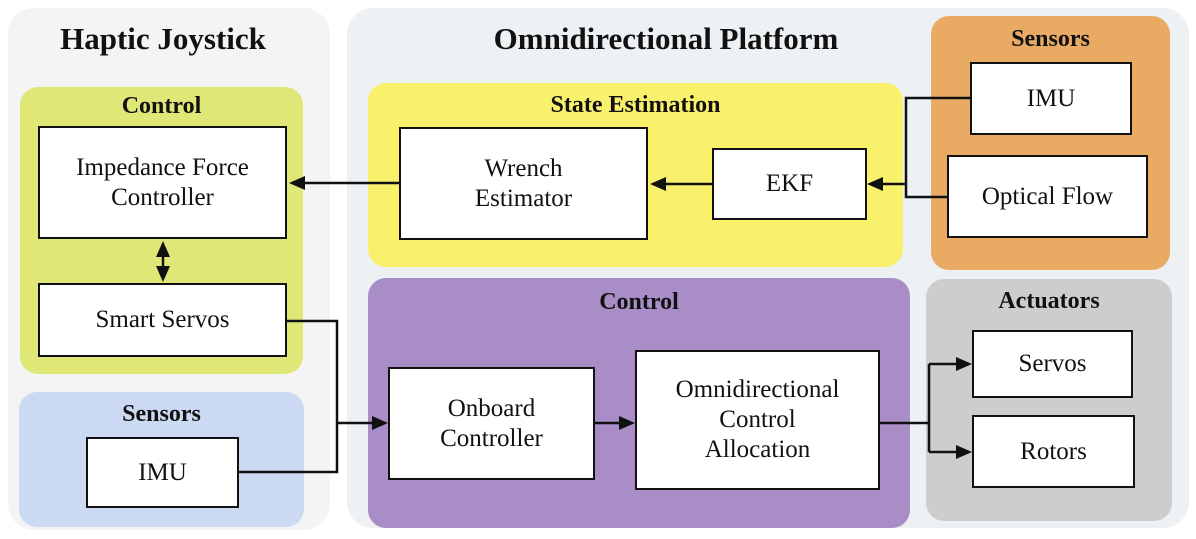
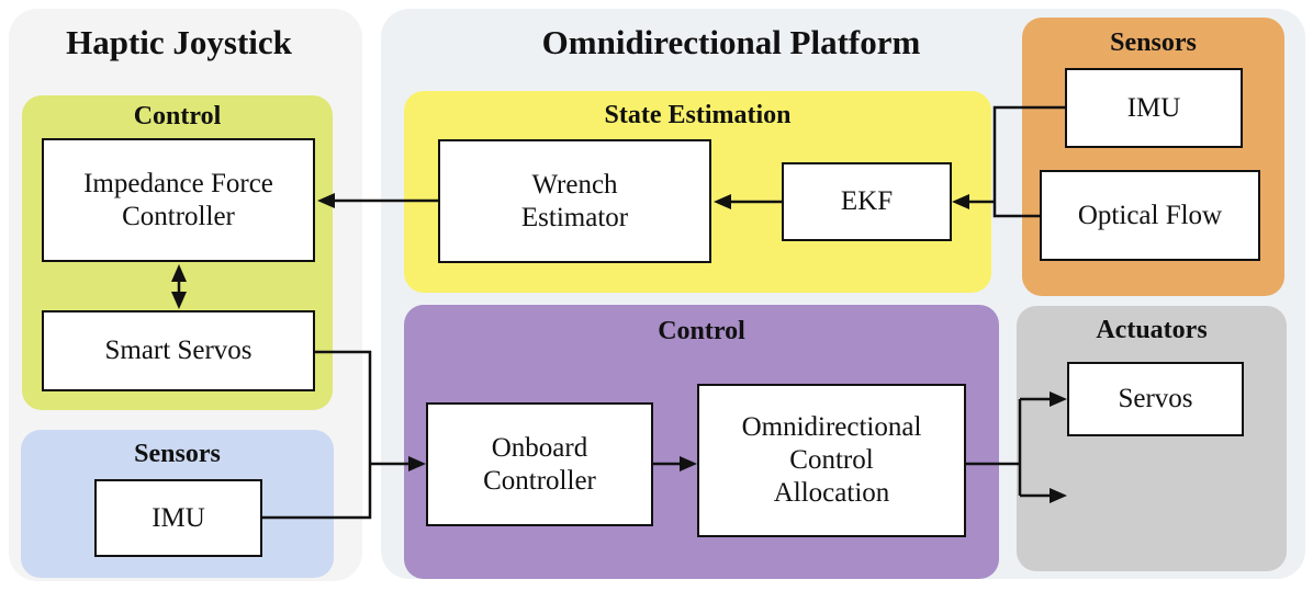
  Haptic Joystick
  Omnidirectional Platform
  Control
  Sensors
  State Estimation
  Sensors
  Control
  Actuators
  Impedance Force
  Controller
  Smart Servos
  IMU
  Wrench
  Estimator
  EKF
  IMU
  Optical Flow
  Onboard
  Controller
  Omnidirectional
  Control
  Allocation
  Servos
- Rotors
